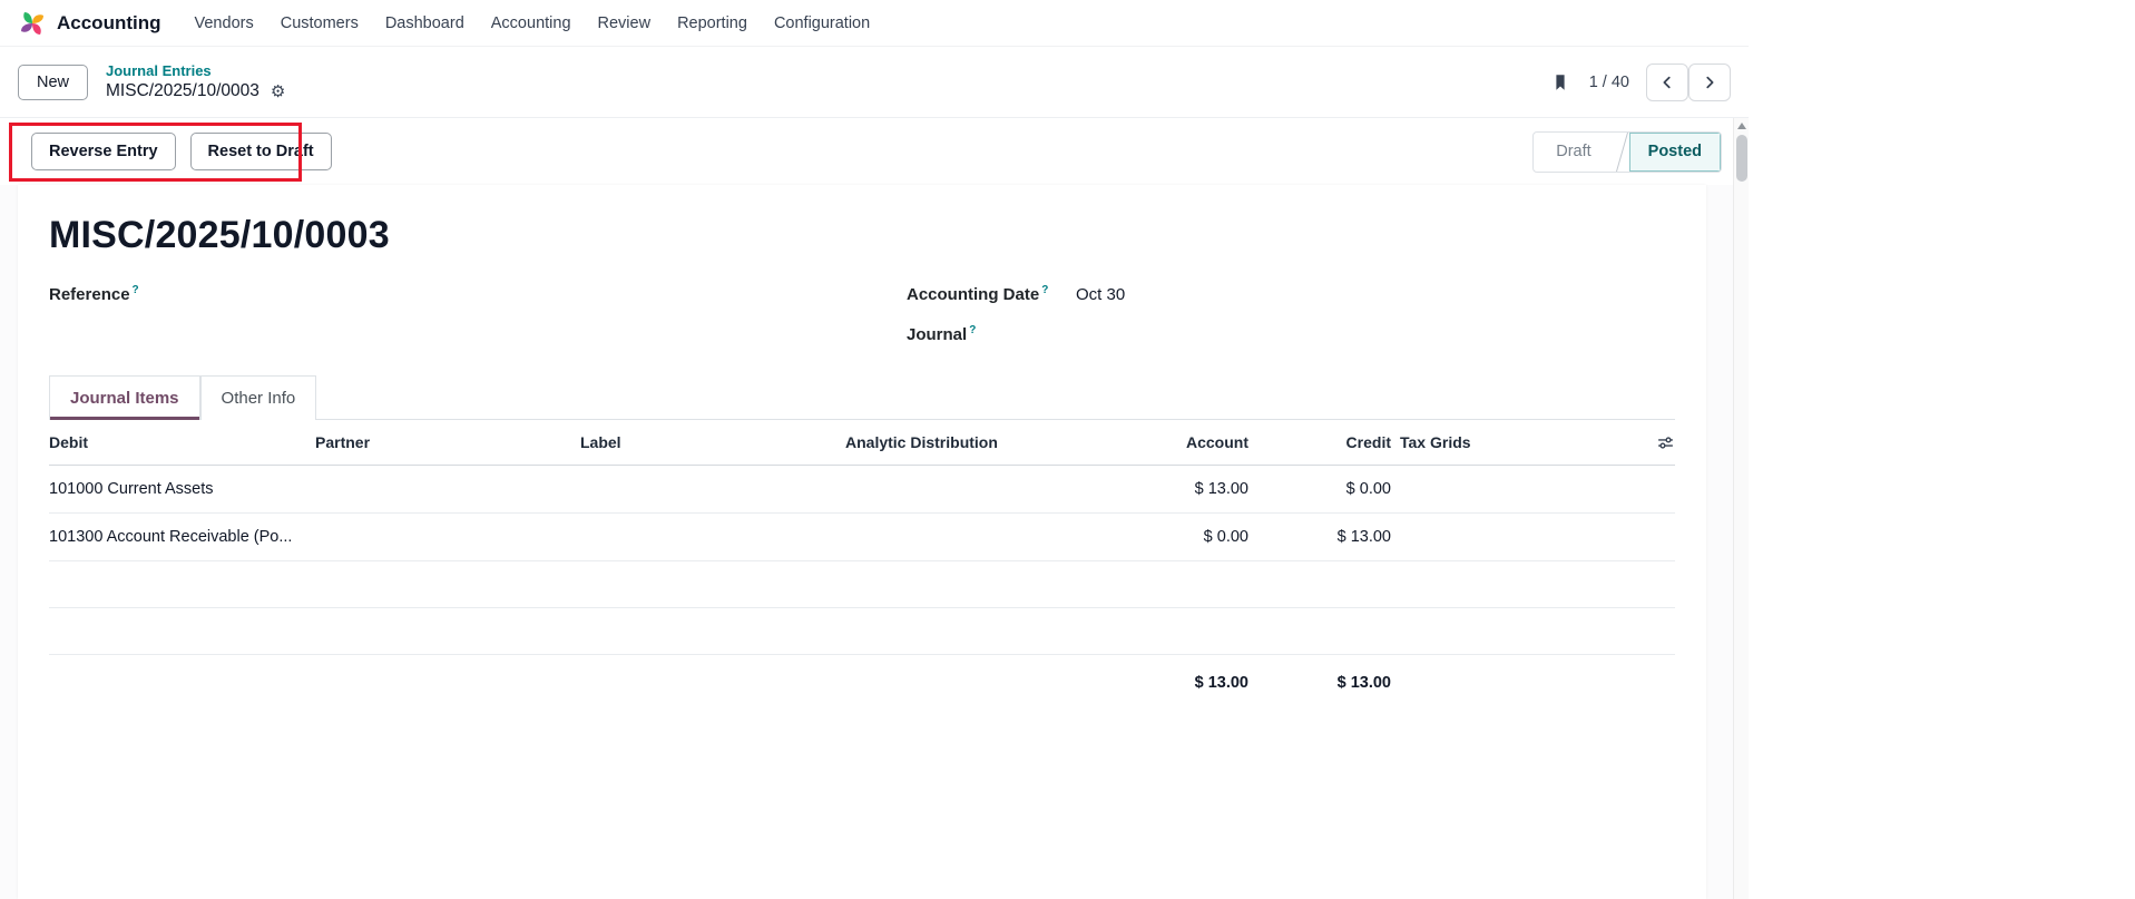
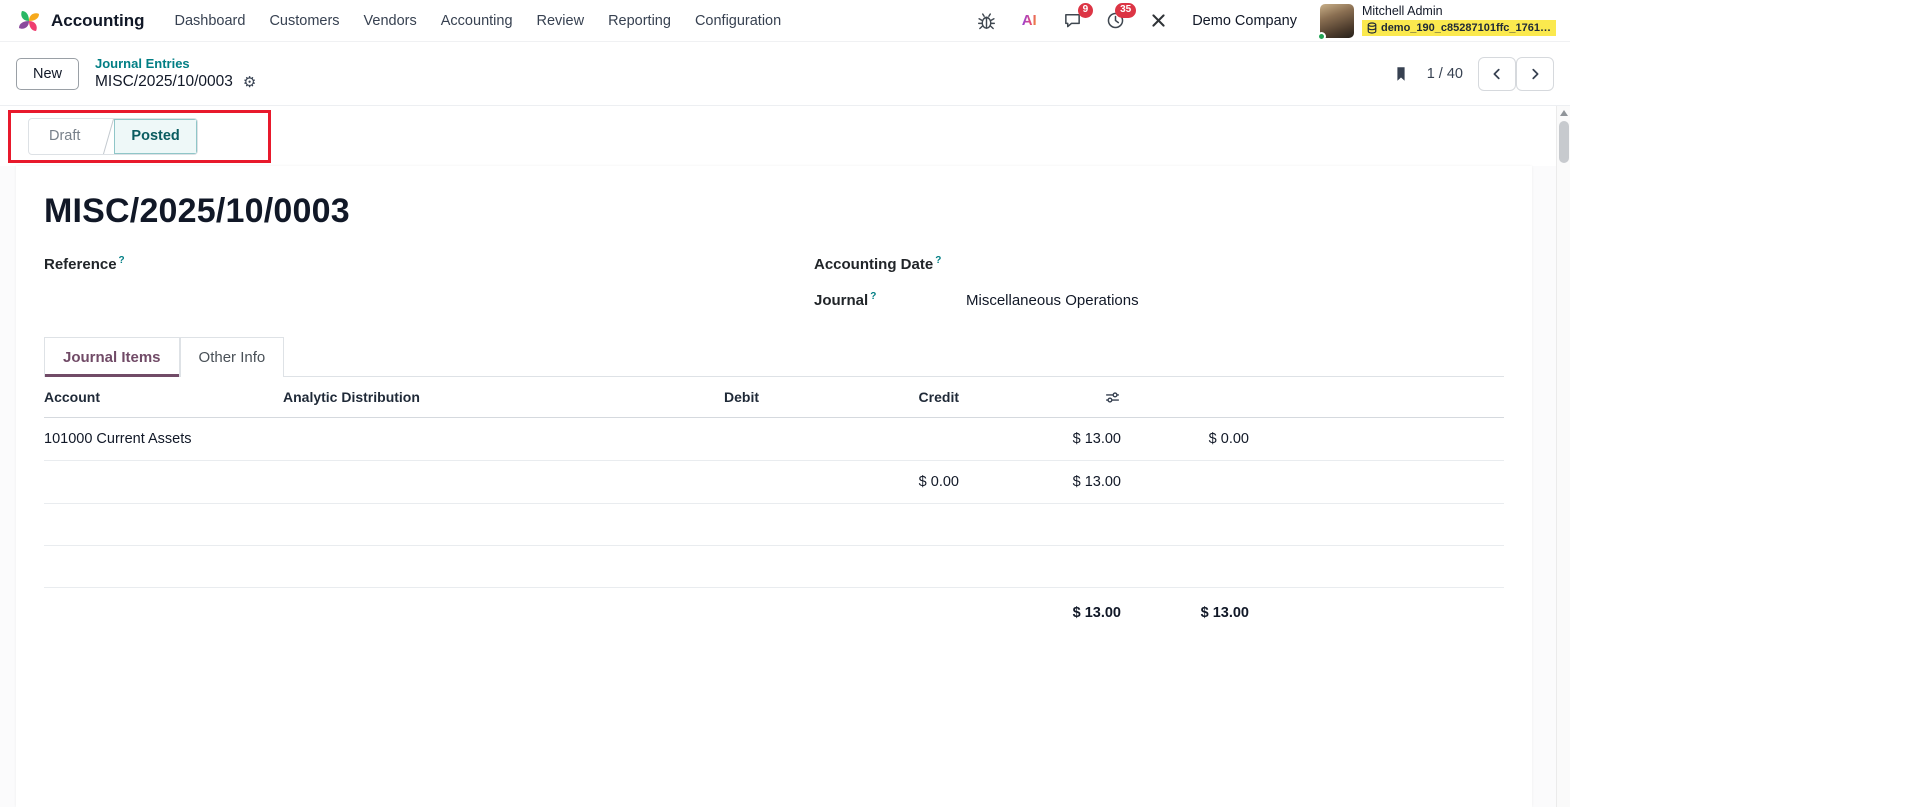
  Accounting
- Vendors
+ Dashboard
  Customers
- Dashboard
+ Vendors
  Accounting
  Review
  Reporting
  Configuration
+ AI
+ 9
+ 35
+ Demo Company
+ Mitchell Admin
+ demo_190_c85287101ffc_1761…
  New
  Journal Entries
  MISC/2025/10/0003
  ⚙
  1 / 40
- Reverse Entry
- Reset to Draft
  Draft
  Posted
  MISC/2025/10/0003
  Reference ?
  Accounting Date ?
- Oct 30
  Journal ?
+ Miscellaneous Operations
  Journal Items
  Other Info
- Debit
+ Account
- Partner
- Label
  Analytic Distribution
- Account
+ Debit
  Credit
- Tax Grids
  101000 Current Assets
  $ 13.00
  $ 0.00
- 101300 Account Receivable (Po...
  $ 0.00
  $ 13.00
  $ 13.00
  $ 13.00
